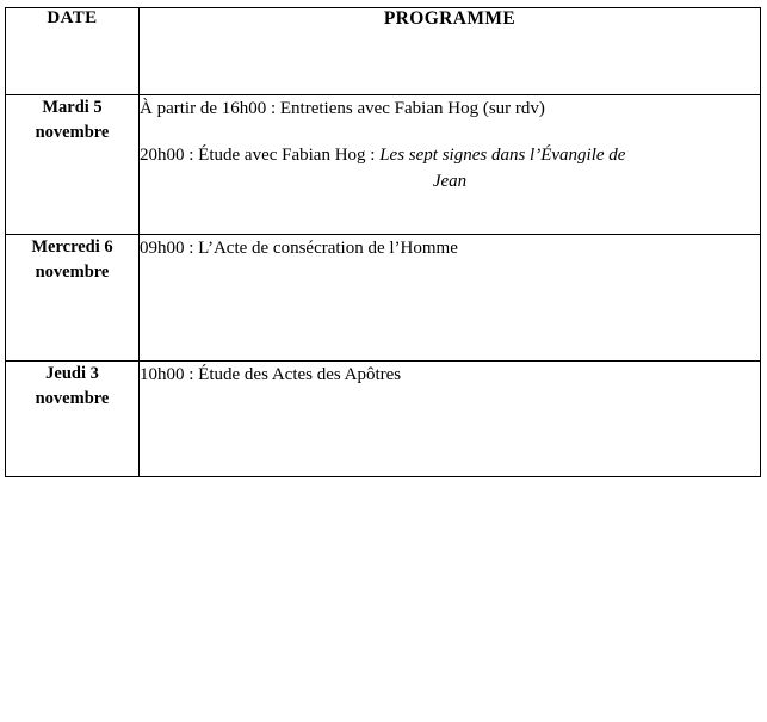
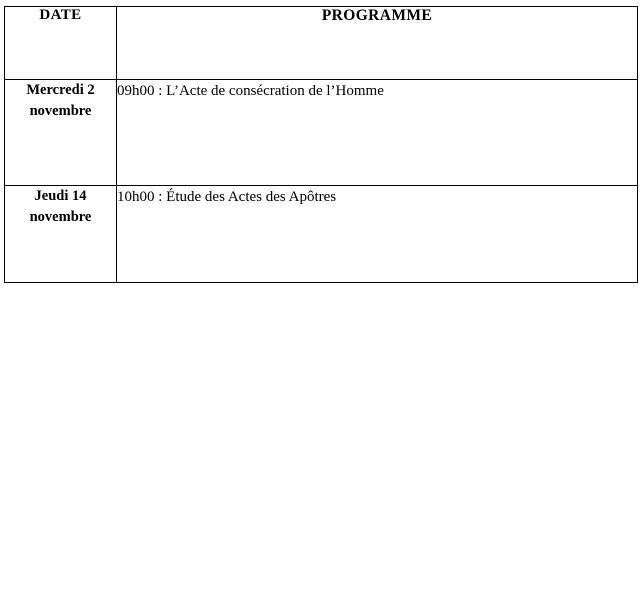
  DATE	PROGRAMME
- Mardi 5 novembre	À partir de 16h00 : Entretiens avec Fabian Hog (sur rdv) 20h00 : Étude avec Fabian Hog : Les sept signes dans l’Évangile de Jean
- Mercredi 6 novembre	09h00 : L’Acte de consécration de l’Homme
+ Mercredi 2 novembre	09h00 : L’Acte de consécration de l’Homme
- Jeudi 3 novembre	10h00 : Étude des Actes des Apôtres
+ Jeudi 14 novembre	10h00 : Étude des Actes des Apôtres
